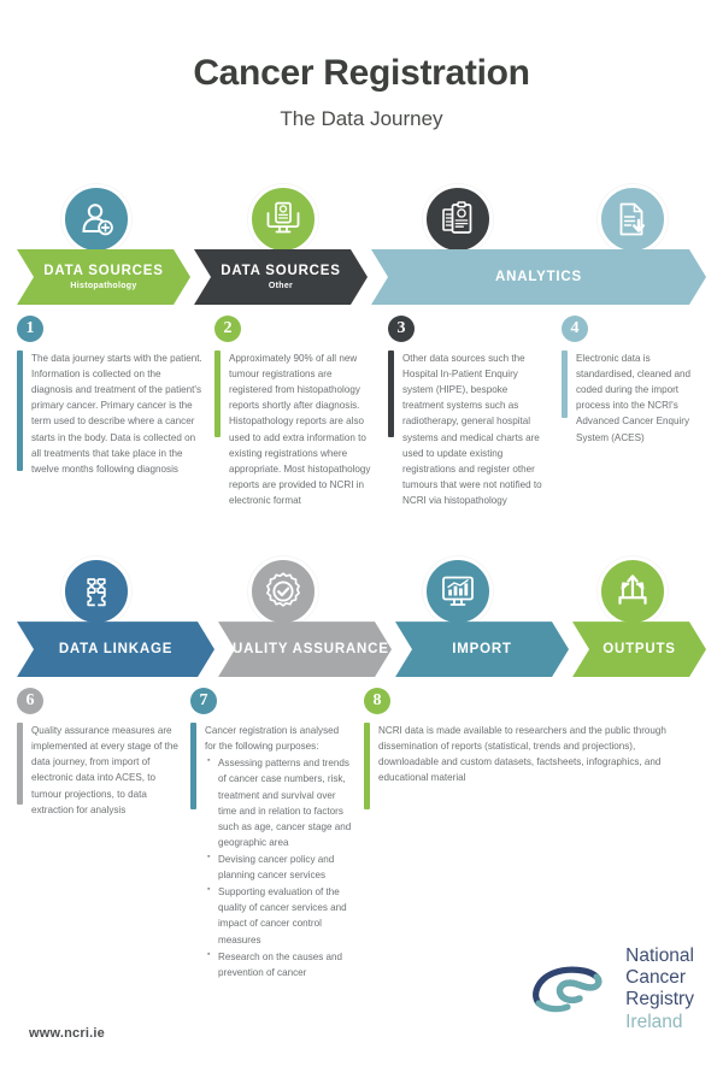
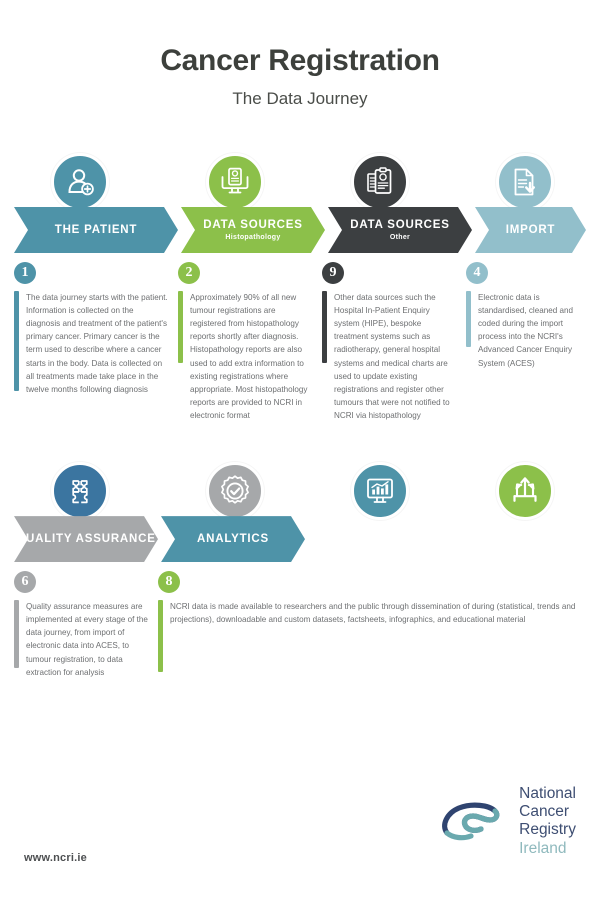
  Cancer Registration
  The Data Journey
+ THE PATIENT
  DATA SOURCES
  DATA SOURCES
- ANALYTICS
+ IMPORT
  1
- The data journey starts with the patient. Information is collected on the diagnosis and treatment of the patient's primary cancer. Primary cancer is the term used to describe where a cancer starts in the body. Data is collected on all treatments that take place in the twelve months following diagnosis
+ The data journey starts with the patient. Information is collected on the diagnosis and treatment of the patient's primary cancer. Primary cancer is the term used to describe where a cancer starts in the body. Data is collected on all treatments made take place in the twelve months following diagnosis
  2
  Approximately 90% of all new tumour registrations are registered from histopathology reports shortly after diagnosis. Histopathology reports are also used to add extra information to existing registrations where appropriate. Most histopathology reports are provided to NCRI in electronic format
- 3
+ 9
  Other data sources such the Hospital In-Patient Enquiry system (HIPE), bespoke treatment systems such as radiotherapy, general hospital systems and medical charts are used to update existing registrations and register other tumours that were not notified to NCRI via histopathology
  4
  Electronic data is standardised, cleaned and coded during the import process into the NCRI's Advanced Cancer Enquiry System (ACES)
- DATA LINKAGE
  UALITY ASSURANCE
- IMPORT
+ ANALYTICS
- OUTPUTS
  6
- Quality assurance measures are implemented at every stage of the data journey, from import of electronic data into ACES, to tumour projections, to data extraction for analysis
+ Quality assurance measures are implemented at every stage of the data journey, from import of electronic data into ACES, to tumour registration, to data extraction for analysis
- 7
- Cancer registration is analysed for the following purposes:
- Assessing patterns and trends of cancer case numbers, risk, treatment and survival over time and in relation to factors such as age, cancer stage and geographic area
- Devising cancer policy and planning cancer services
- Supporting evaluation of the quality of cancer services and impact of cancer control measures
- Research on the causes and prevention of cancer
  8
- NCRI data is made available to researchers and the public through dissemination of reports (statistical, trends and projections), downloadable and custom datasets, factsheets, infographics, and educational material
+ NCRI data is made available to researchers and the public through dissemination of during (statistical, trends and projections), downloadable and custom datasets, factsheets, infographics, and educational material
  www.ncri.ie
  National
  Cancer
  Registry
  Ireland
